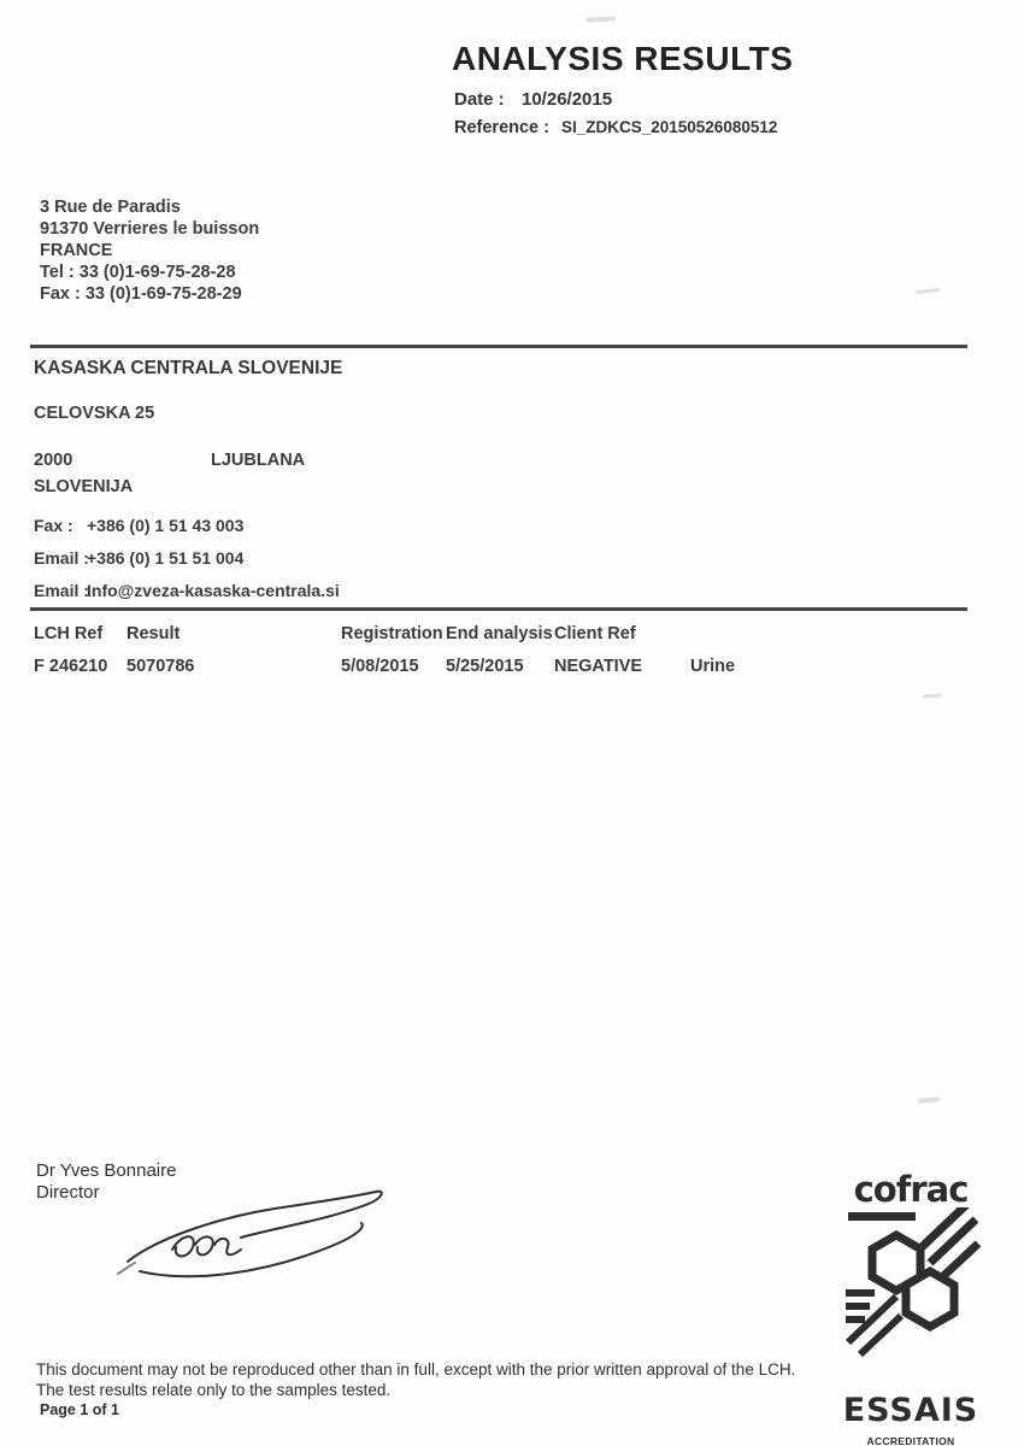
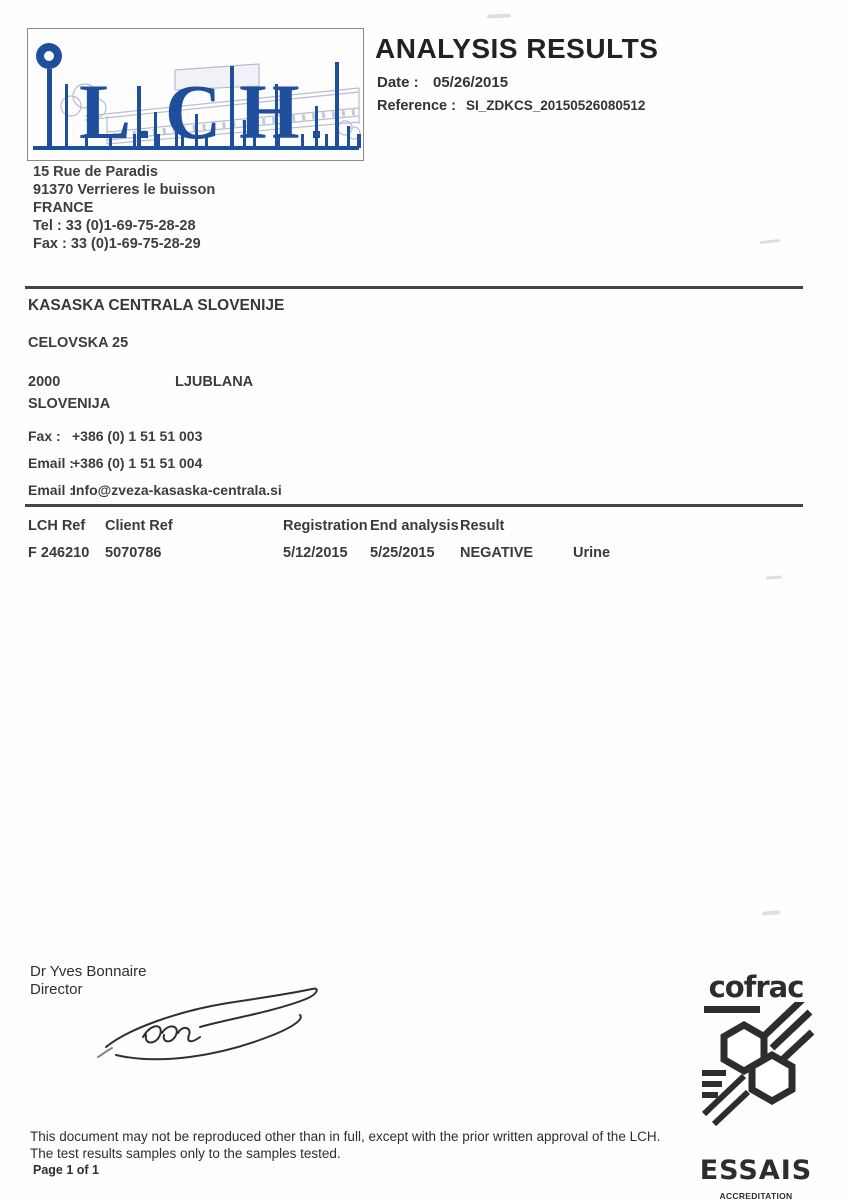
+ L
+ C
+ H
- 3 Rue de Paradis
+ 15 Rue de Paradis
  91370 Verrieres le buisson
  FRANCE
  Tel : 33 (0)1-69-75-28-28
  Fax : 33 (0)1-69-75-28-29
  ANALYSIS RESULTS
  Date :
- 10/26/2015
+ 05/26/2015
  Reference : SI_ZDKCS_20150526080512
  KASASKA CENTRALA SLOVENIJE
  CELOVSKA 25
  2000
  LJUBLANA
  SLOVENIJA
  Fax :
- +386 (0) 1 51 43 003
+ +386 (0) 1 51 51 003
  Email :
  +386 (0) 1 51 51 004
  Email :
  Info@zveza-kasaska-centrala.si
  LCH Ref
- Result
+ Client Ref
  Registration
  End analysis
- Client Ref
+ Result
  F 246210
  5070786
- 5/08/2015
+ 5/12/2015
  5/25/2015
  NEGATIVE
  Urine
  Dr Yves Bonnaire
  Director
  cofrac
  ESSAIS
  ACCREDITATION
  This document may not be reproduced other than in full, except with the prior written approval of the LCH.
- The test results relate only to the samples tested.
+ The test results samples only to the samples tested.
  Page 1 of 1
